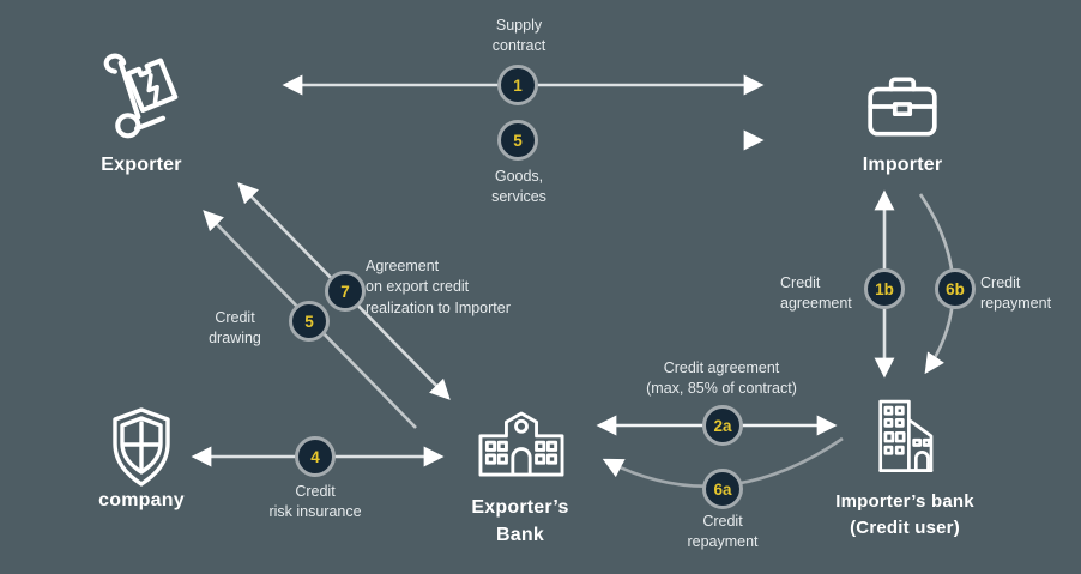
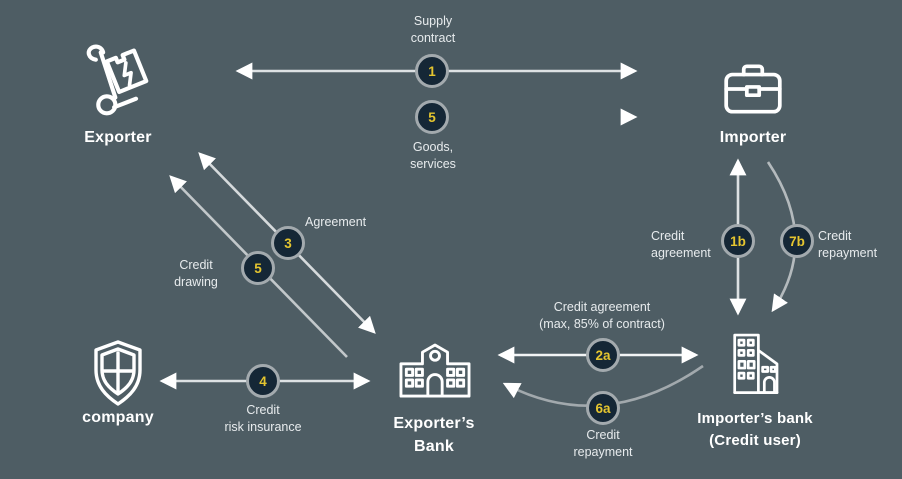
  Exporter
  Importer
  company
  Exporter’s
  Bank
  Importer’s bank
  (Credit user)
  1
  5
- 7
+ 3
  5
  4
  2a
  6a
  1b
- 6b
+ 7b
  Supply
  contract
  Goods,
  services
  Agreement
- on export credit
- realization to Importer
  Credit
  drawing
  Credit
  risk insurance
  Credit agreement
  (max, 85% of contract)
  Credit
  repayment
  Credit
  agreement
  Credit
  repayment
